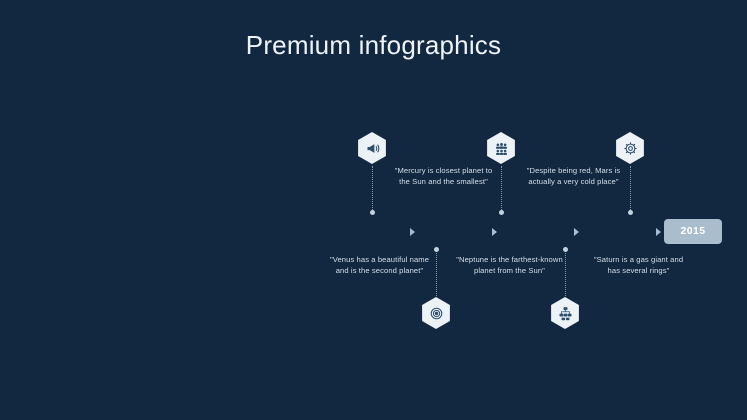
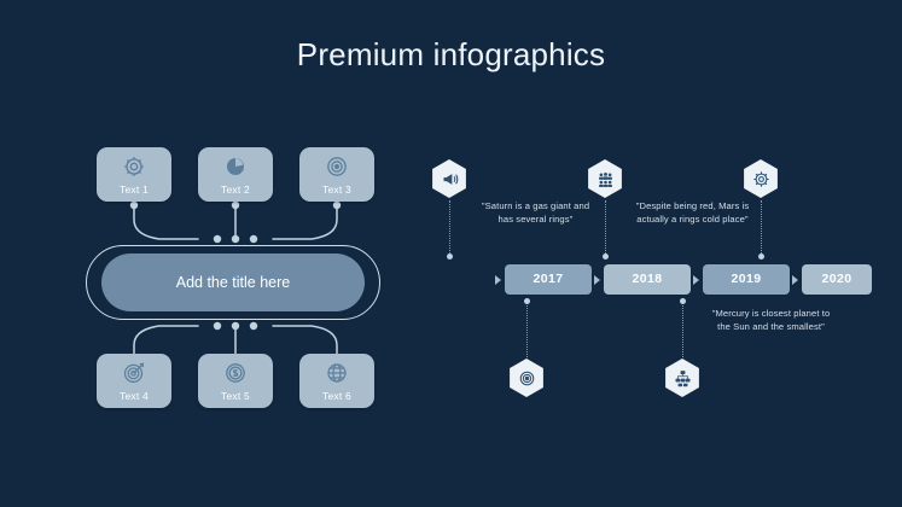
  Premium infographics
+ Add the title here
+ Text 1
+ Text 2
+ Text 3
+ Text 4
+ Text 5
+ Text 6
+ 2017
+ 2018
+ 2019
- 2015
+ 2020
- "Mercury is closest planet to the Sun and the smallest"
+ "Saturn is a gas giant and has several rings"
- "Despite being red, Mars is actually a very cold place"
+ "Despite being red, Mars is actually a rings cold place"
- "Venus has a beautiful name and is the second planet"
- "Neptune is the farthest-known planet from the Sun"
- "Saturn is a gas giant and has several rings"
+ "Mercury is closest planet to the Sun and the smallest"
